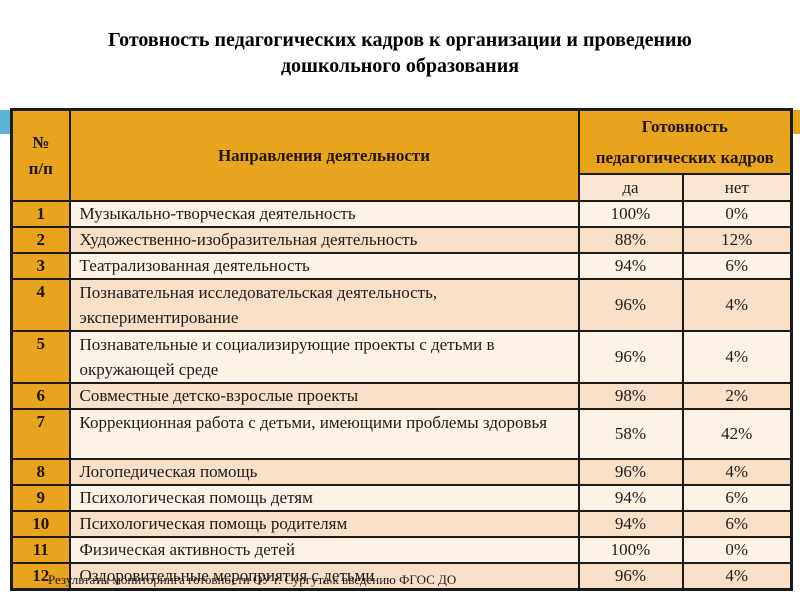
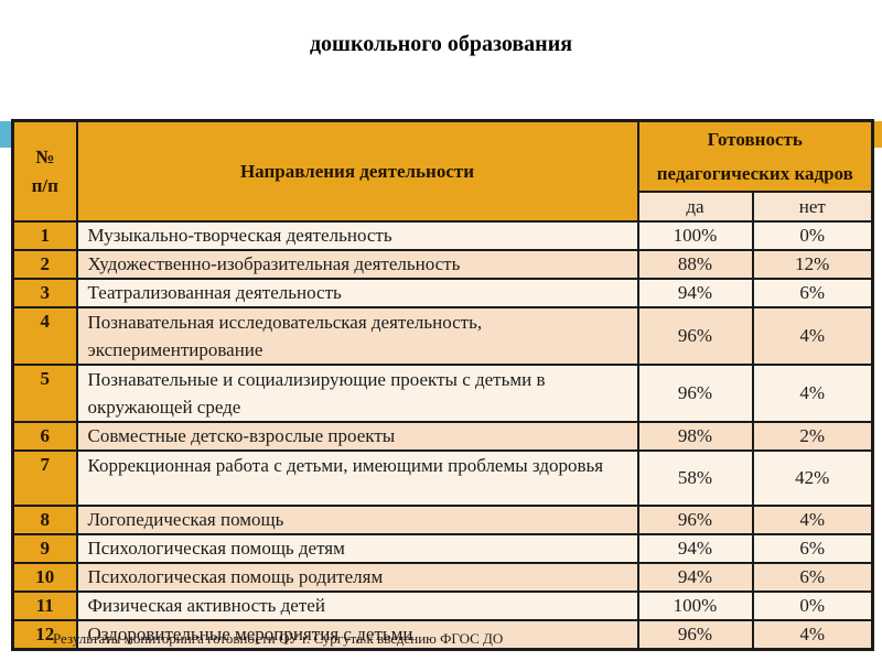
- Готовность педагогических кадров к организации и проведению
  дошкольного образования
  № п/п	Направления деятельности	Готовность педагогических кадров
  да	нет
  1	Музыкально-творческая деятельность	100%	0%
  2	Художественно-изобразительная деятельность	88%	12%
  3	Театрализованная деятельность	94%	6%
  4	Познавательная исследовательская деятельность, экспериментирование	96%	4%
  5	Познавательные и социализирующие проекты с детьми в окружающей среде	96%	4%
  6	Совместные детско-взрослые проекты	98%	2%
  7	Коррекционная работа с детьми, имеющими проблемы здоровья	58%	42%
  8	Логопедическая помощь	96%	4%
  9	Психологическая помощь детям	94%	6%
  10	Психологическая помощь родителям	94%	6%
  11	Физическая активность детей	100%	0%
  12	Оздоровительные мероприятия с детьми	96%	4%
  Результаты мониторинга готовности ОУ г. Сургута к введению ФГОС ДО
